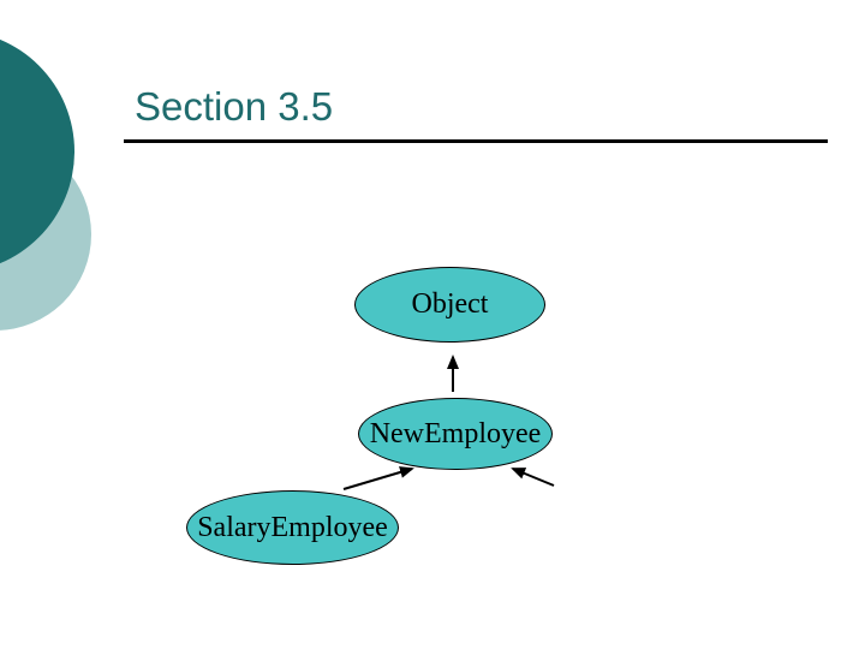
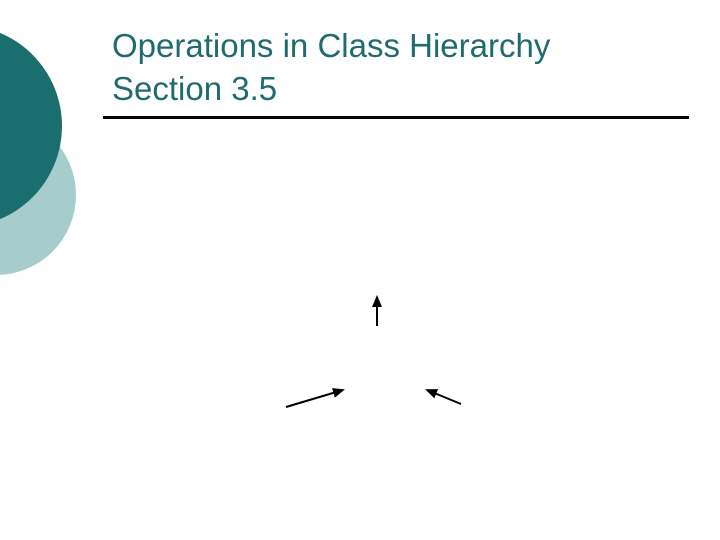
+ Operations in Class Hierarchy
  Section 3.5
- Object
- NewEmployee
- SalaryEmployee
